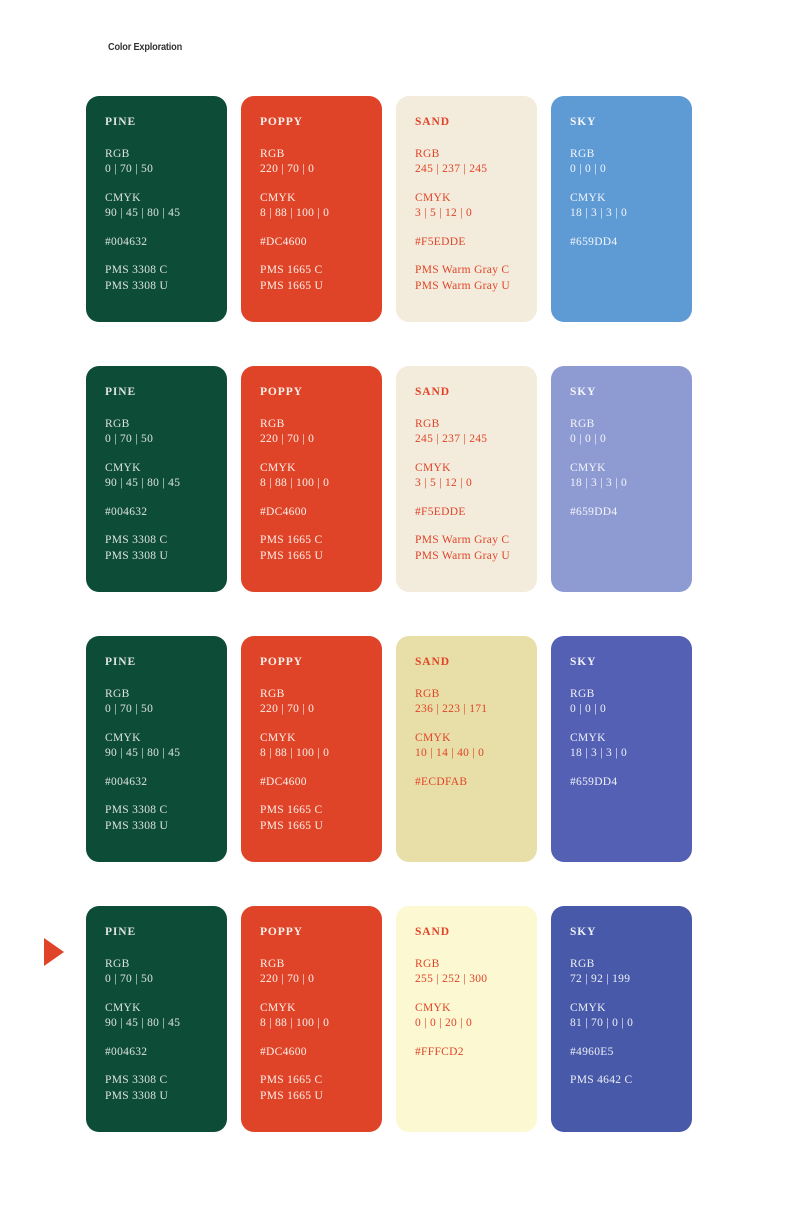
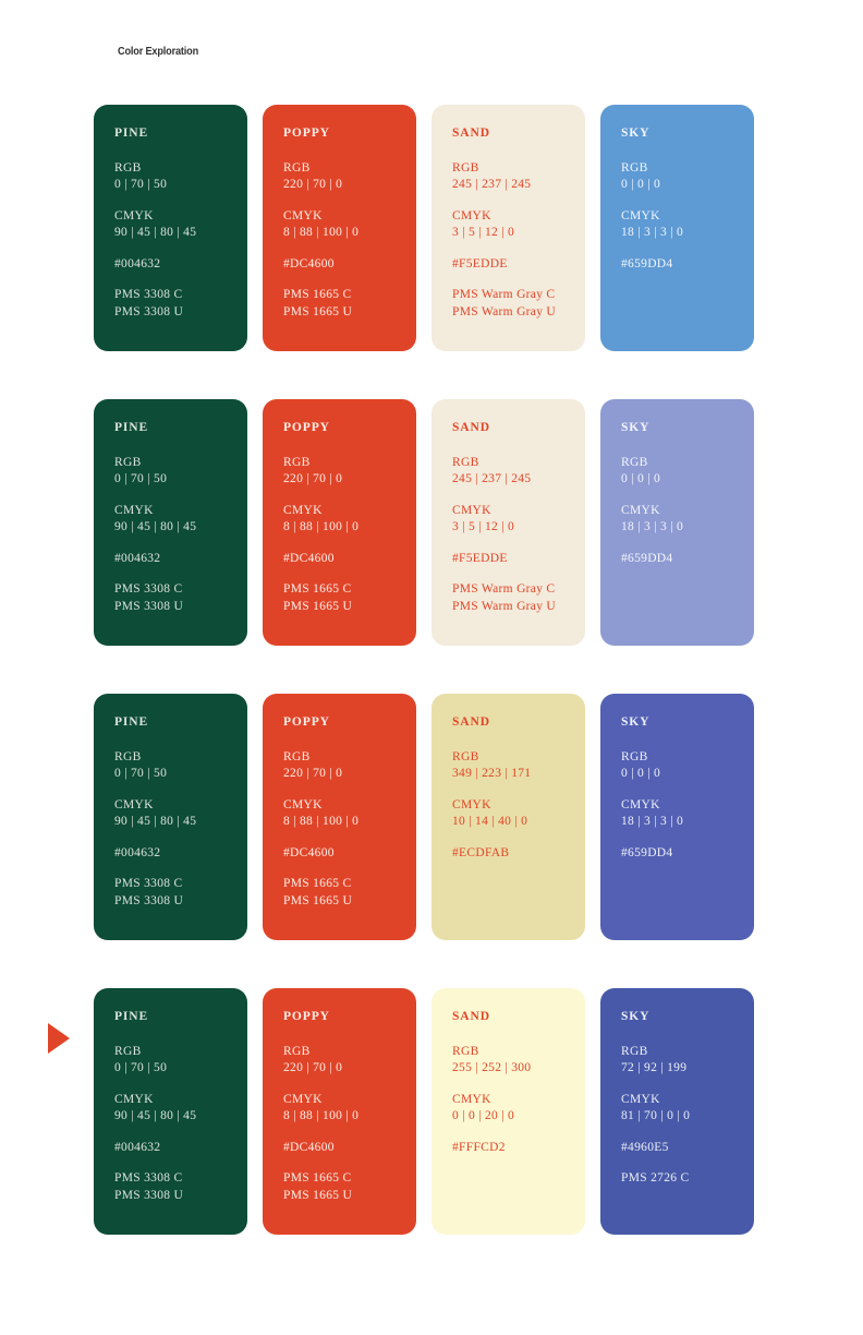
  Color Exploration
  PINE
  RGB
  0 | 70 | 50
  CMYK
  90 | 45 | 80 | 45
  #004632
  PMS 3308 C
  PMS 3308 U
  POPPY
  RGB
  220 | 70 | 0
  CMYK
  8 | 88 | 100 | 0
  #DC4600
  PMS 1665 C
  PMS 1665 U
  SAND
  RGB
  245 | 237 | 245
  CMYK
  3 | 5 | 12 | 0
  #F5EDDE
  PMS Warm Gray C
  PMS Warm Gray U
  SKY
  RGB
  0 | 0 | 0
  CMYK
  18 | 3 | 3 | 0
  #659DD4
  PINE
  RGB
  0 | 70 | 50
  CMYK
  90 | 45 | 80 | 45
  #004632
  PMS 3308 C
  PMS 3308 U
  POPPY
  RGB
  220 | 70 | 0
  CMYK
  8 | 88 | 100 | 0
  #DC4600
  PMS 1665 C
  PMS 1665 U
  SAND
  RGB
  245 | 237 | 245
  CMYK
  3 | 5 | 12 | 0
  #F5EDDE
  PMS Warm Gray C
  PMS Warm Gray U
  SKY
  RGB
  0 | 0 | 0
  CMYK
  18 | 3 | 3 | 0
  #659DD4
  PINE
  RGB
  0 | 70 | 50
  CMYK
  90 | 45 | 80 | 45
  #004632
  PMS 3308 C
  PMS 3308 U
  POPPY
  RGB
  220 | 70 | 0
  CMYK
  8 | 88 | 100 | 0
  #DC4600
  PMS 1665 C
  PMS 1665 U
  SAND
  RGB
- 236 | 223 | 171
+ 349 | 223 | 171
  CMYK
  10 | 14 | 40 | 0
  #ECDFAB
  SKY
  RGB
  0 | 0 | 0
  CMYK
  18 | 3 | 3 | 0
  #659DD4
  PINE
  RGB
  0 | 70 | 50
  CMYK
  90 | 45 | 80 | 45
  #004632
  PMS 3308 C
  PMS 3308 U
  POPPY
  RGB
  220 | 70 | 0
  CMYK
  8 | 88 | 100 | 0
  #DC4600
  PMS 1665 C
  PMS 1665 U
  SAND
  RGB
  255 | 252 | 300
  CMYK
  0 | 0 | 20 | 0
  #FFFCD2
  SKY
  RGB
  72 | 92 | 199
  CMYK
  81 | 70 | 0 | 0
  #4960E5
- PMS 4642 C
+ PMS 2726 C
